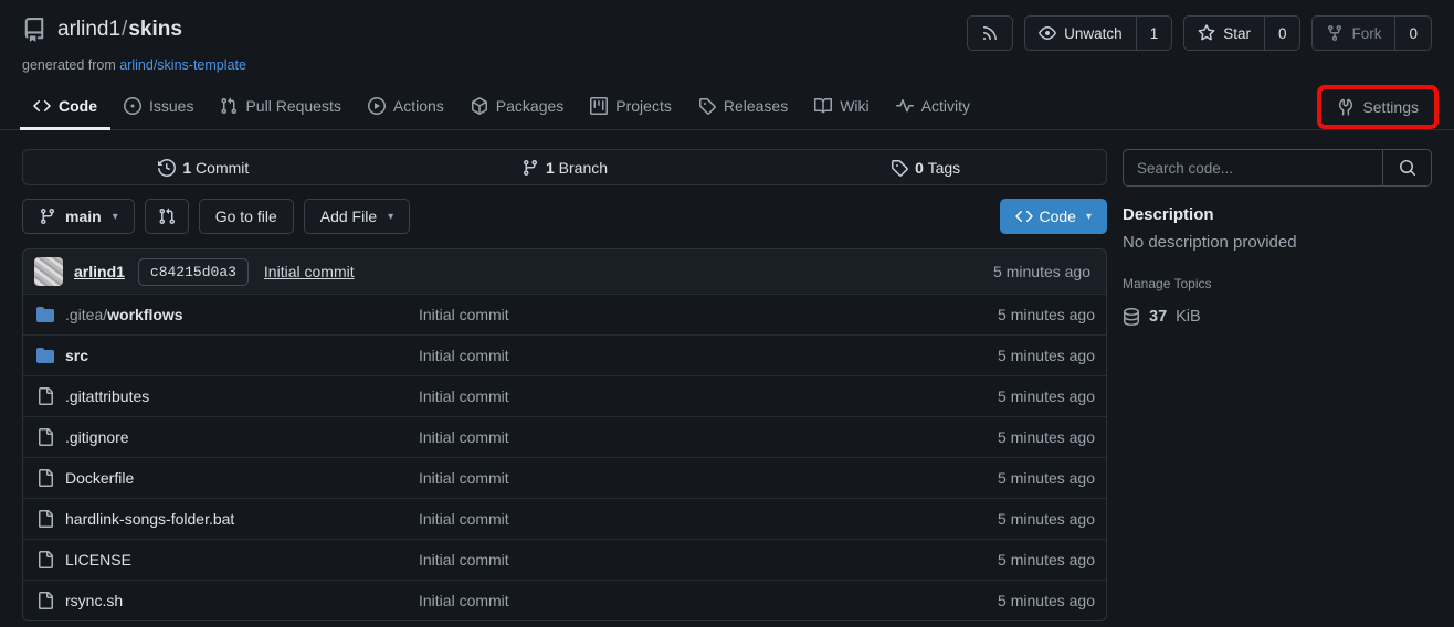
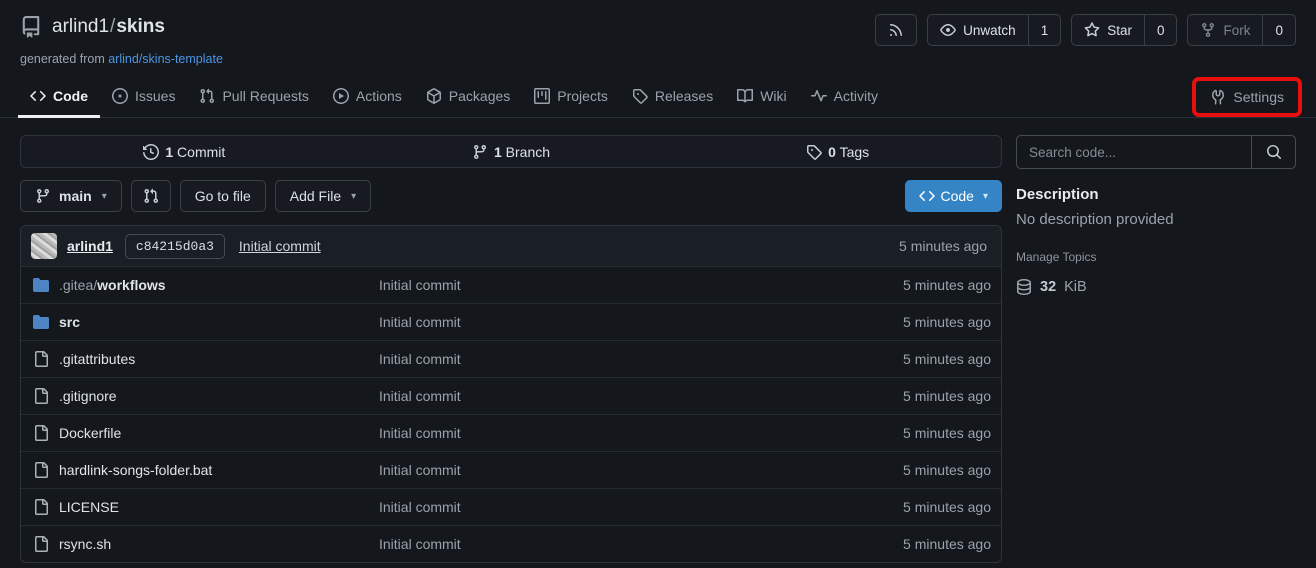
  arlind1/skins
  Unwatch
  1
  Star
  0
  Fork
  0
  generated from arlind/skins-template
  Code
  Issues
  Pull Requests
  Actions
  Packages
  Projects
  Releases
  Wiki
  Activity
  Settings
  1 Commit
  1 Branch
  0 Tags
  main
  ▾
  Go to file
  Add File
  ▾
  Code
  ▾
  arlind1
  c84215d0a3
  Initial commit
  5 minutes ago
  .gitea/workflows
  Initial commit
  5 minutes ago
  src
  Initial commit
  5 minutes ago
  .gitattributes
  Initial commit
  5 minutes ago
  .gitignore
  Initial commit
  5 minutes ago
  Dockerfile
  Initial commit
  5 minutes ago
  hardlink-songs-folder.bat
  Initial commit
  5 minutes ago
  LICENSE
  Initial commit
  5 minutes ago
  rsync.sh
  Initial commit
  5 minutes ago
  Search code...
  Description
  No description provided
  Manage Topics
- 37
+ 32
  KiB
